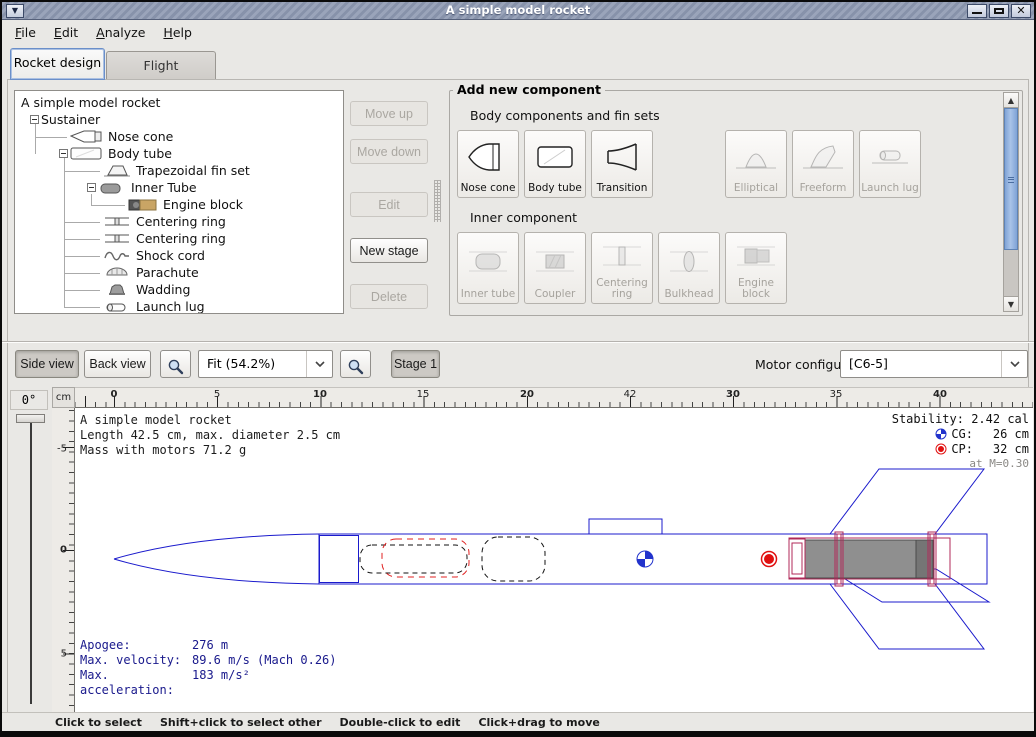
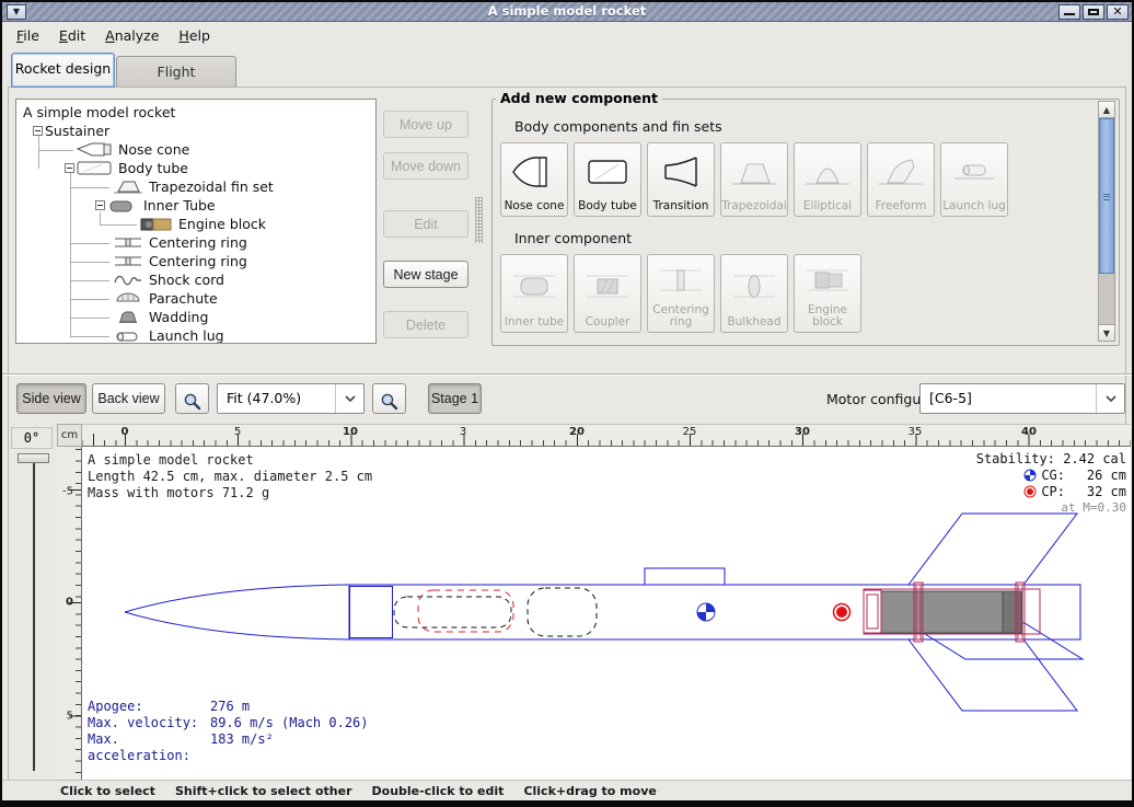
  ▼
  A simple model rocket
  ✕
  File
  Edit
  Analyze
  Help
  Rocket design
  A simple model rocket
  Sustainer
  Nose cone
  Body tube
  Trapezoidal fin set
  Inner Tube
  Engine block
  Centering ring
  Centering ring
  Shock cord
  Parachute
  Wadding
  Launch lug
  Move up
  Move down
  Edit
  New stage
  Delete
  Add new component
  Body components and fin sets
  Nose cone
  Body tube
  Transition
+ Trapezoidal
  Elliptical
  Freeform
  Launch lug
  Inner component
  Inner tube
  Coupler
  Centering ring
  Bulkhead
  Engine block
  ▲
  ▼
  Side view
  Back view
- Fit (54.2%)
+ Fit (47.0%)
  Stage 1
  [C6-5]
  0°
  cm
  0
  5
  10
- 15
+ 3
  20
- 42
+ 25
  30
  35
  40
  -5
  0
  5
  A simple model rocket
  Length 42.5 cm, max. diameter 2.5 cm
  Mass with motors 71.2 g
  Stability: 2.42 cal
  CG:
  26 cm
  CP:
  32 cm
  at M=0.30
  Apogee:
  276 m
  Max. velocity:
  89.6 m/s (Mach 0.26)
  Max. acceleration:
  183 m/s²
  Click to select
  Shift+click to select other
  Double-click to edit
  Click+drag to move
